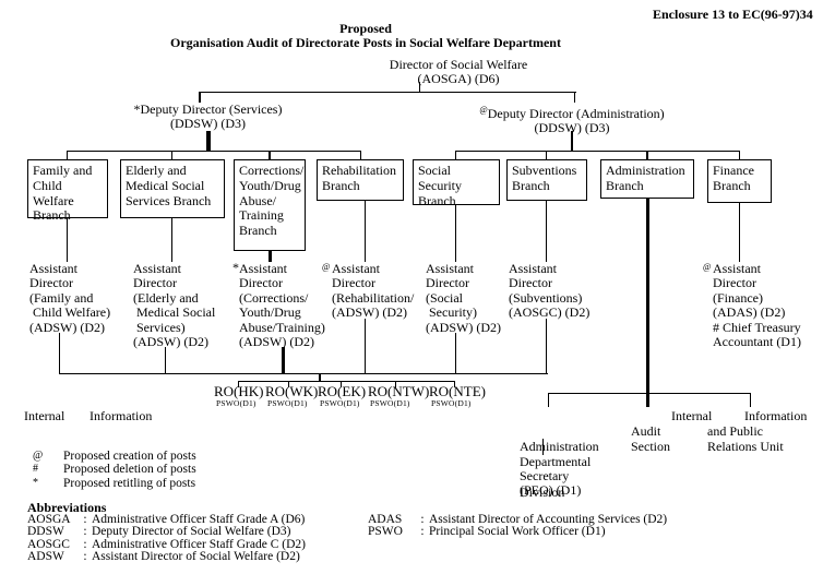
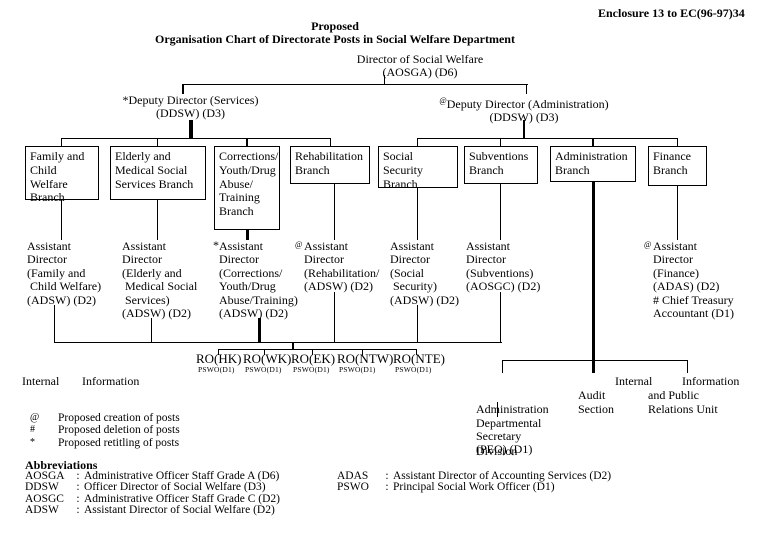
  Enclosure 13 to EC(96-97)34
  Proposed
- Organisation Audit of Directorate Posts in Social Welfare Department
+ Organisation Chart of Directorate Posts in Social Welfare Department
  Director of Social Welfare
  (AOSGA) (D6)
  *Deputy Director (Services)
  (DDSW) (D3)
  @Deputy Director (Administration)
  (DDSW) (D3)
  Family and
  Child Welfare
  Branch
  Elderly and
  Medical Social
  Services Branch
  Corrections/
  Youth/Drug
  Abuse/
  Training
  Branch
  Rehabilitation
  Branch
  Social Security
  Branch
  Subventions
  Branch
  Administration
  Branch
  Finance
  Branch
  Assistant
  Director
  (Family and
  Child Welfare)
  (ADSW) (D2)
  Assistant
  Director
  (Elderly and
  Medical Social
  Services)
  (ADSW) (D2)
  *
  Assistant
  Director
  (Corrections/
  Youth/Drug
  Abuse/Training)
  (ADSW) (D2)
  @
  Assistant
  Director
  (Rehabilitation/
  (ADSW) (D2)
  Assistant
  Director
  (Social
  Security)
  (ADSW) (D2)
  Assistant
  Director
  (Subventions)
  (AOSGC) (D2)
  @
  Assistant
  Director
  (Finance)
  (ADAS) (D2)
  # Chief Treasury
  Accountant (D1)
  RO(HK)
  PSWO(D1)
  RO(WK)
  PSWO(D1)
  RO(EK)
  PSWO(D1)
  RO(NTW)
  PSWO(D1)
  RO(NTE)
  PSWO(D1)
  Internal
  Information
  Administration
  Division
  Internal
  Audit
  Section
  Information
  and Public
  Relations Unit
  Departmental
  Secretary
  (PEO) (D1)
  @ Proposed creation of posts
  # Proposed deletion of posts
  * Proposed retitling of posts
  Abbreviations
  AOSGA : Administrative Officer Staff Grade A (D6)
- DDSW : Deputy Director of Social Welfare (D3)
+ DDSW : Officer Director of Social Welfare (D3)
  AOSGC : Administrative Officer Staff Grade C (D2)
  ADSW : Assistant Director of Social Welfare (D2)
  ADAS : Assistant Director of Accounting Services (D2)
  PSWO : Principal Social Work Officer (D1)
